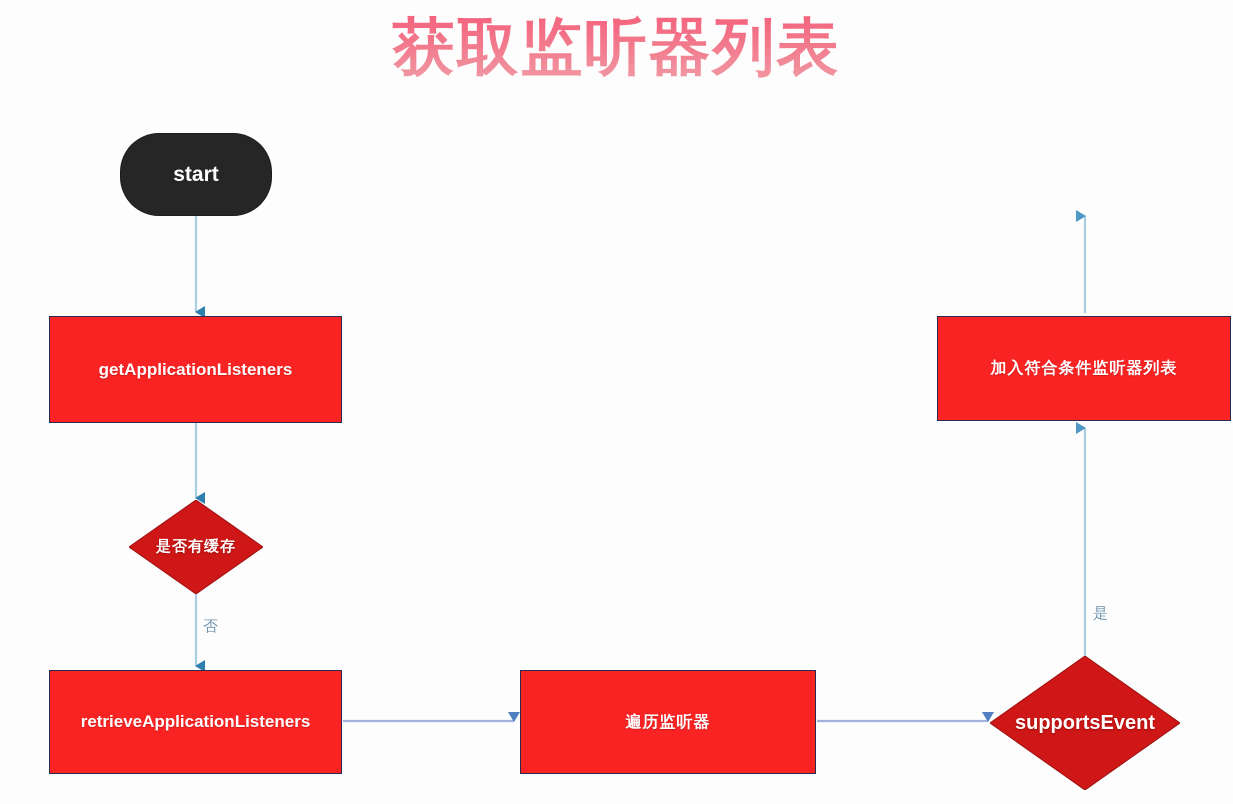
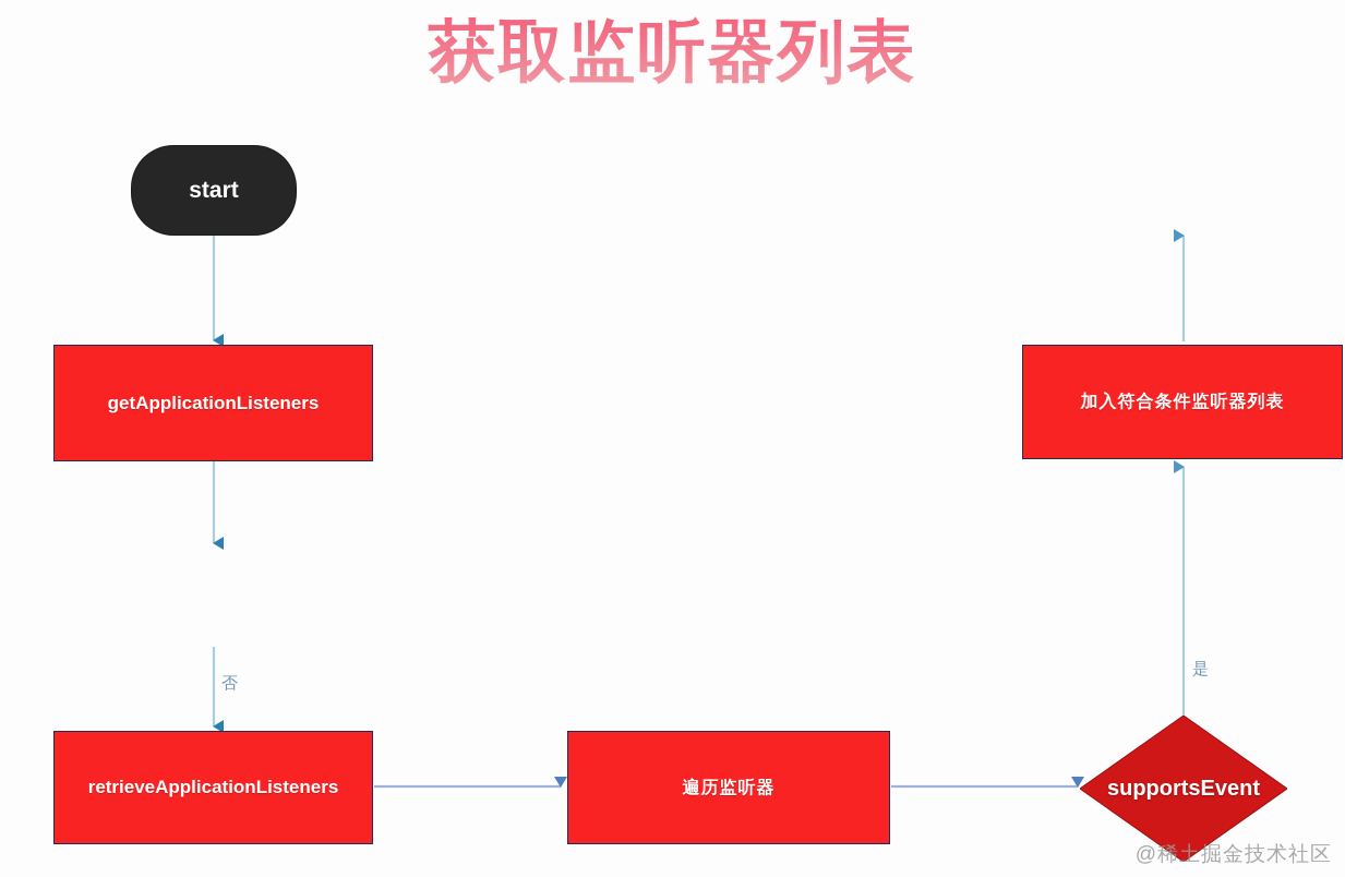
  获取监听器列表
  start
  getApplicationListeners
- 是否有缓存
  retrieveApplicationListeners
  遍历监听器
  supportsEvent
  加入符合条件监听器列表
  否
  是
+ @稀土掘金技术社区
